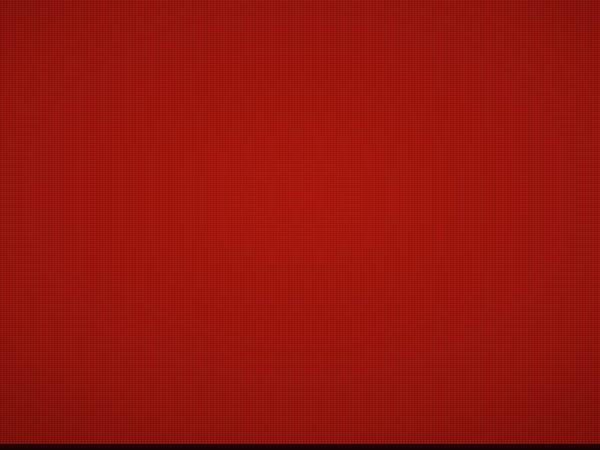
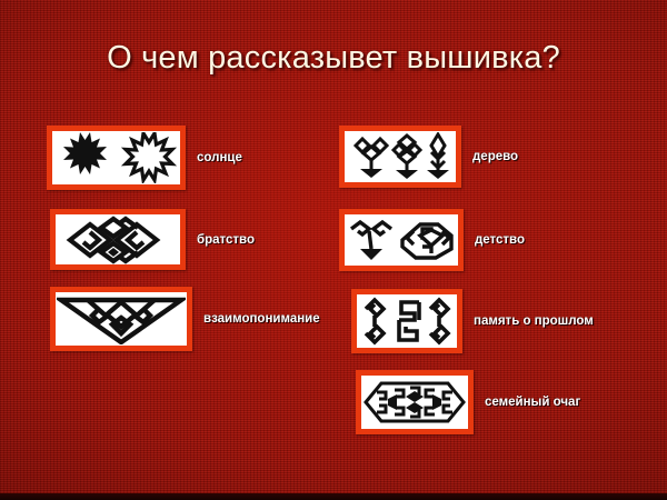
+ О чем рассказывет вышивка?
+ солнце
+ братство
+ взаимопонимание
+ дерево
+ детство
+ память о прошлом
+ семейный очаг
